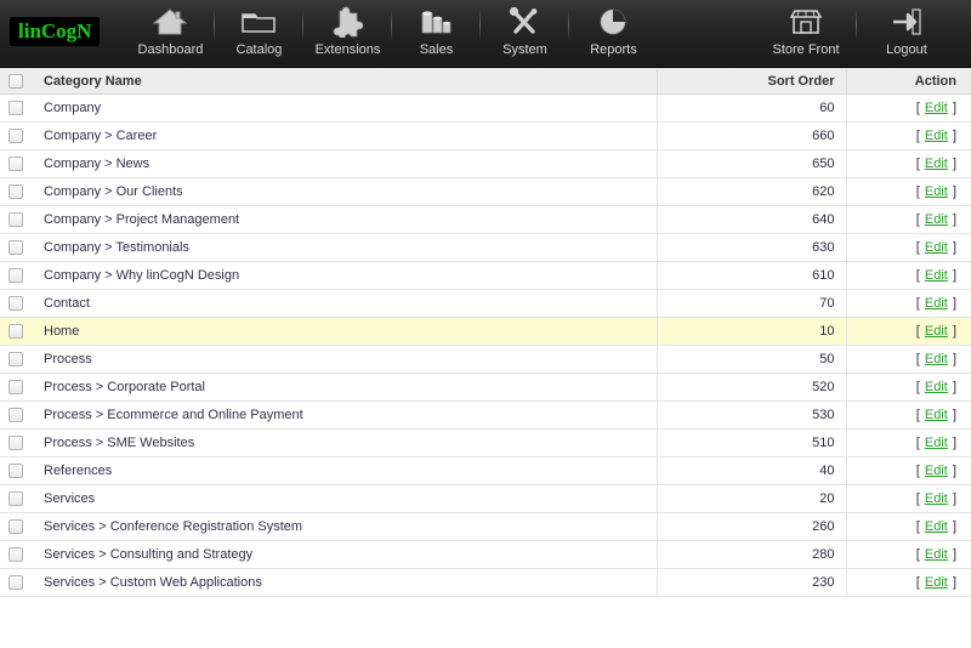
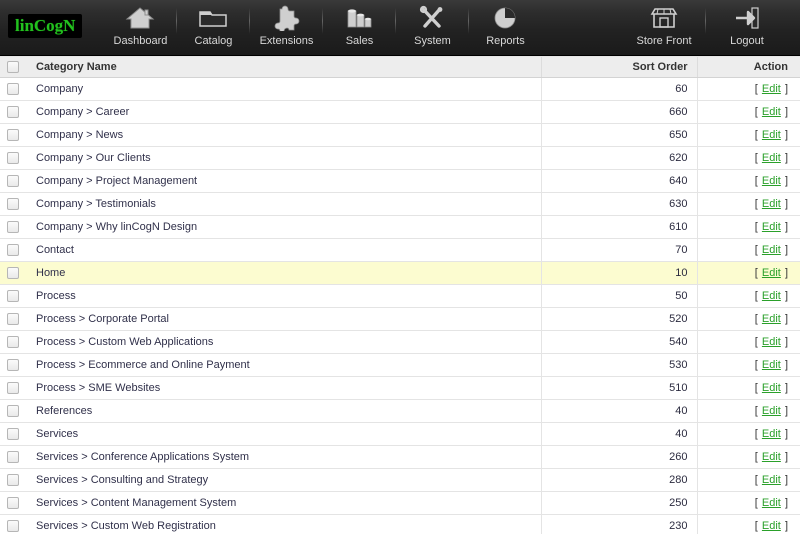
  linCogN
  Dashboard
  Catalog
  Extensions
  Sales
  System
  Reports
  Store Front
  Logout
  	Category Name	Sort Order	Action
  	Company	60	[ Edit ]
  	Company > Career	660	[ Edit ]
  	Company > News	650	[ Edit ]
  	Company > Our Clients	620	[ Edit ]
  	Company > Project Management	640	[ Edit ]
  	Company > Testimonials	630	[ Edit ]
  	Company > Why linCogN Design	610	[ Edit ]
  	Contact	70	[ Edit ]
  	Home	10	[ Edit ]
  	Process	50	[ Edit ]
  	Process > Corporate Portal	520	[ Edit ]
+ 	Process > Custom Web Applications	540	[ Edit ]
  	Process > Ecommerce and Online Payment	530	[ Edit ]
  	Process > SME Websites	510	[ Edit ]
  	References	40	[ Edit ]
- 	Services	20	[ Edit ]
+ 	Services	40	[ Edit ]
- 	Services > Conference Registration System	260	[ Edit ]
+ 	Services > Conference Applications System	260	[ Edit ]
  	Services > Consulting and Strategy	280	[ Edit ]
+ 	Services > Content Management System	250	[ Edit ]
- 	Services > Custom Web Applications	230	[ Edit ]
+ 	Services > Custom Web Registration	230	[ Edit ]
